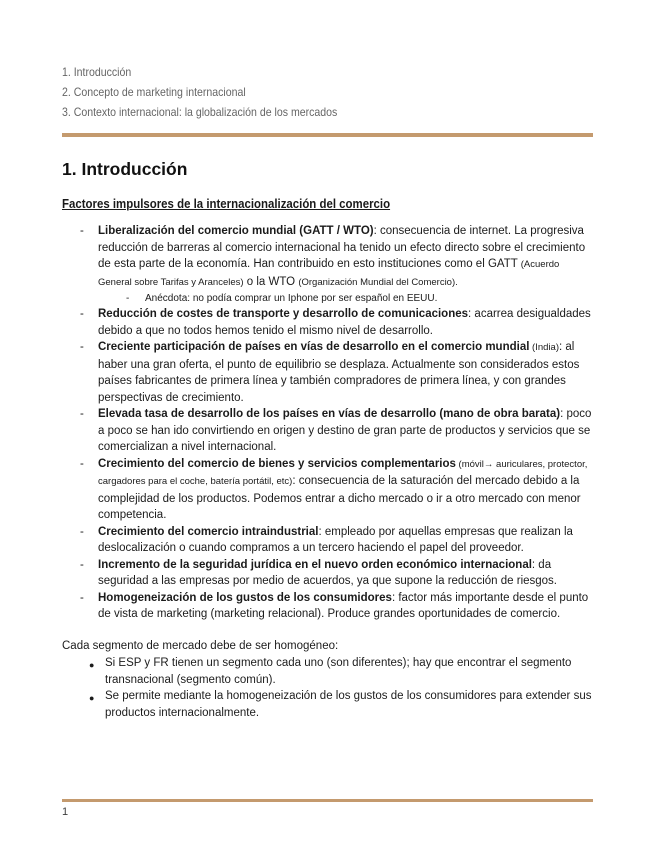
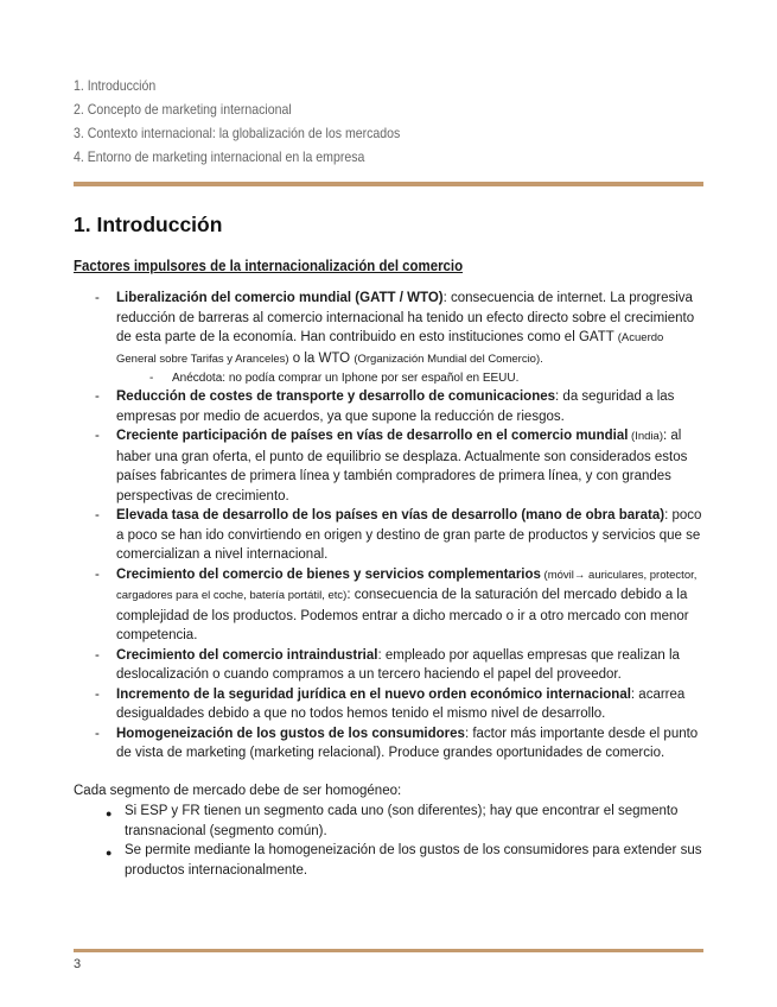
  1. Introducción
  2. Concepto de marketing internacional
  3. Contexto internacional: la globalización de los mercados
+ 4. Entorno de marketing internacional en la empresa
  1. Introducción
  Factores impulsores de la internacionalización del comercio
  -
  Liberalización del comercio mundial (GATT / WTO): consecuencia de internet. La progresiva reducción de barreras al comercio internacional ha tenido un efecto directo sobre el crecimiento de esta parte de la economía. Han contribuido en esto instituciones como el GATT (Acuerdo General sobre Tarifas y Aranceles) o la WTO (Organización Mundial del Comercio).
  -
  Anécdota: no podía comprar un Iphone por ser español en EEUU.
  -
- Reducción de costes de transporte y desarrollo de comunicaciones: acarrea desigualdades debido a que no todos hemos tenido el mismo nivel de desarrollo.
+ Reducción de costes de transporte y desarrollo de comunicaciones: da seguridad a las empresas por medio de acuerdos, ya que supone la reducción de riesgos.
  -
  Creciente participación de países en vías de desarrollo en el comercio mundial (India): al haber una gran oferta, el punto de equilibrio se desplaza. Actualmente son considerados estos países fabricantes de primera línea y también compradores de primera línea, y con grandes perspectivas de crecimiento.
  -
  Elevada tasa de desarrollo de los países en vías de desarrollo (mano de obra barata): poco a poco se han ido convirtiendo en origen y destino de gran parte de productos y servicios que se comercializan a nivel internacional.
  -
  Crecimiento del comercio de bienes y servicios complementarios (móvil→ auriculares, protector, cargadores para el coche, batería portátil, etc): consecuencia de la saturación del mercado debido a la complejidad de los productos. Podemos entrar a dicho mercado o ir a otro mercado con menor competencia.
  -
  Crecimiento del comercio intraindustrial: empleado por aquellas empresas que realizan la deslocalización o cuando compramos a un tercero haciendo el papel del proveedor.
  -
- Incremento de la seguridad jurídica en el nuevo orden económico internacional: da seguridad a las empresas por medio de acuerdos, ya que supone la reducción de riesgos.
+ Incremento de la seguridad jurídica en el nuevo orden económico internacional: acarrea desigualdades debido a que no todos hemos tenido el mismo nivel de desarrollo.
  -
  Homogeneización de los gustos de los consumidores: factor más importante desde el punto de vista de marketing (marketing relacional). Produce grandes oportunidades de comercio.
  Cada segmento de mercado debe de ser homogéneo:
  ●
  Si ESP y FR tienen un segmento cada uno (son diferentes); hay que encontrar el segmento transnacional (segmento común).
  ●
  Se permite mediante la homogeneización de los gustos de los consumidores para extender sus productos internacionalmente.
- 1
+ 3
